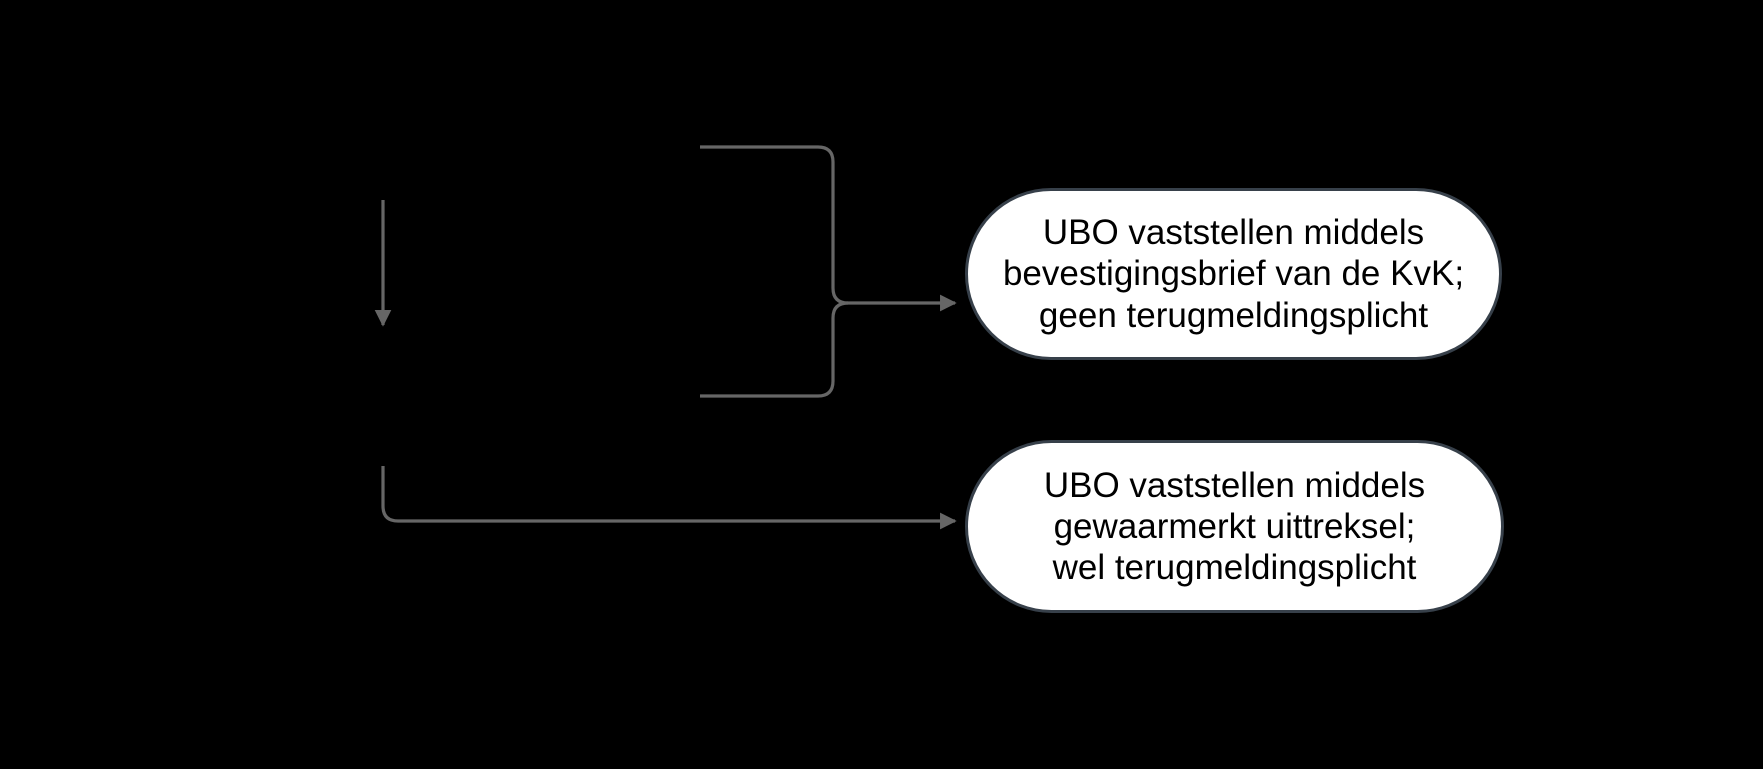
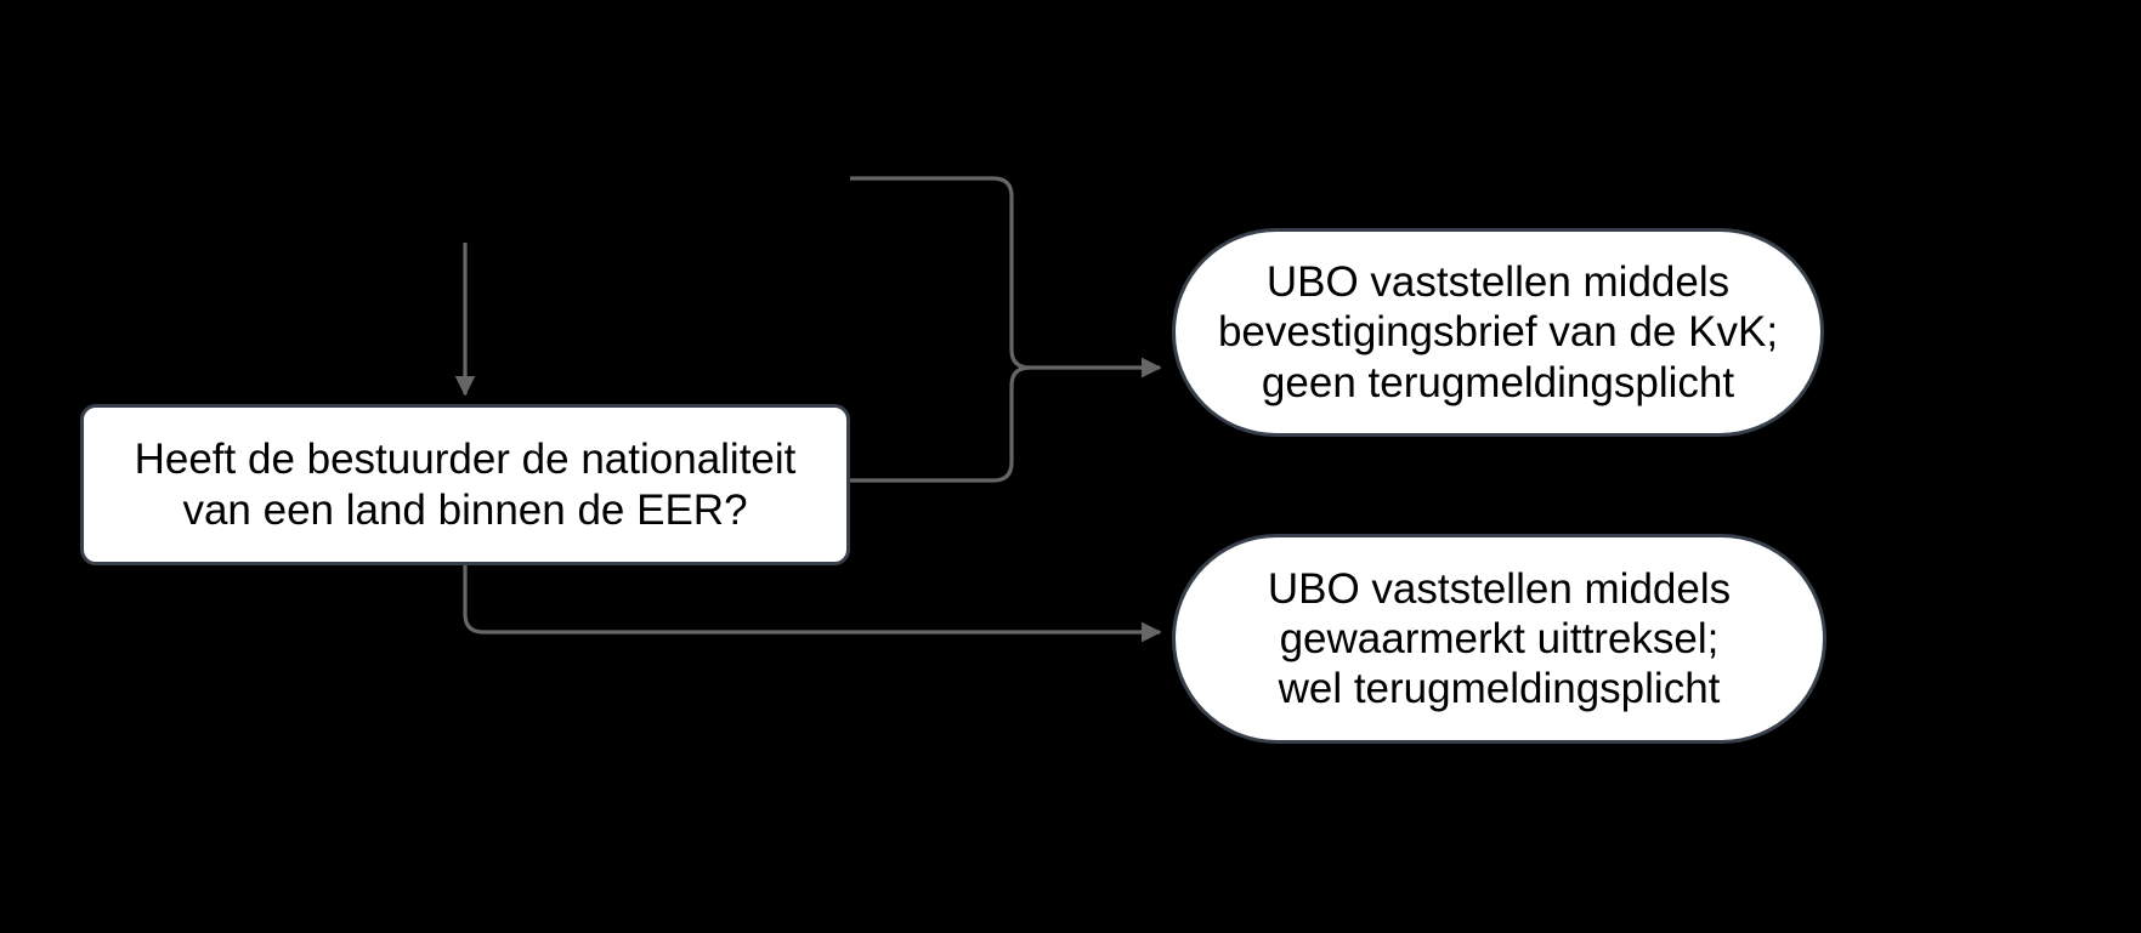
+ Heeft de bestuurder de nationaliteit
+ van een land binnen de EER?
  UBO vaststellen middels
  bevestigingsbrief van de KvK;
  geen terugmeldingsplicht
  UBO vaststellen middels
  gewaarmerkt uittreksel;
  wel terugmeldingsplicht
